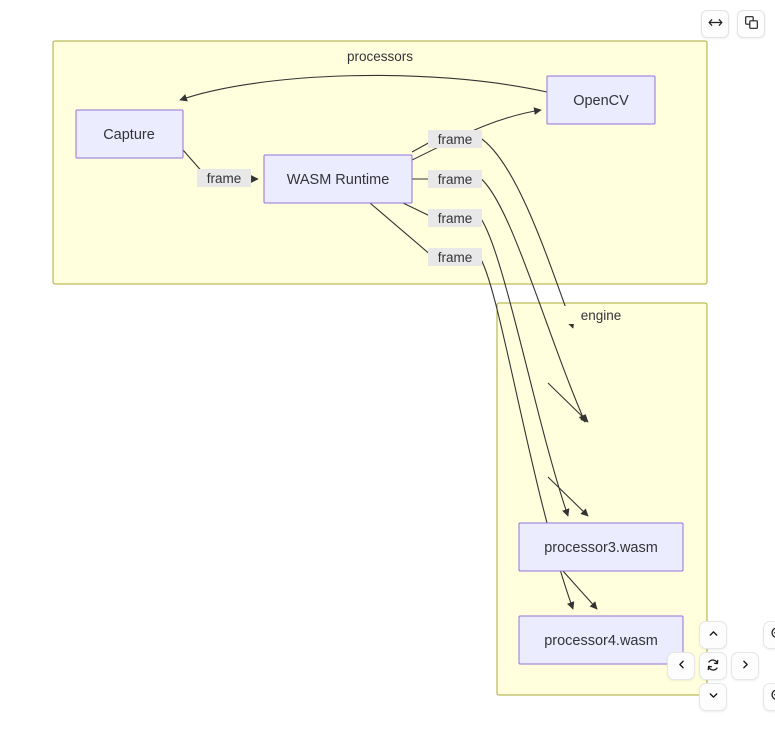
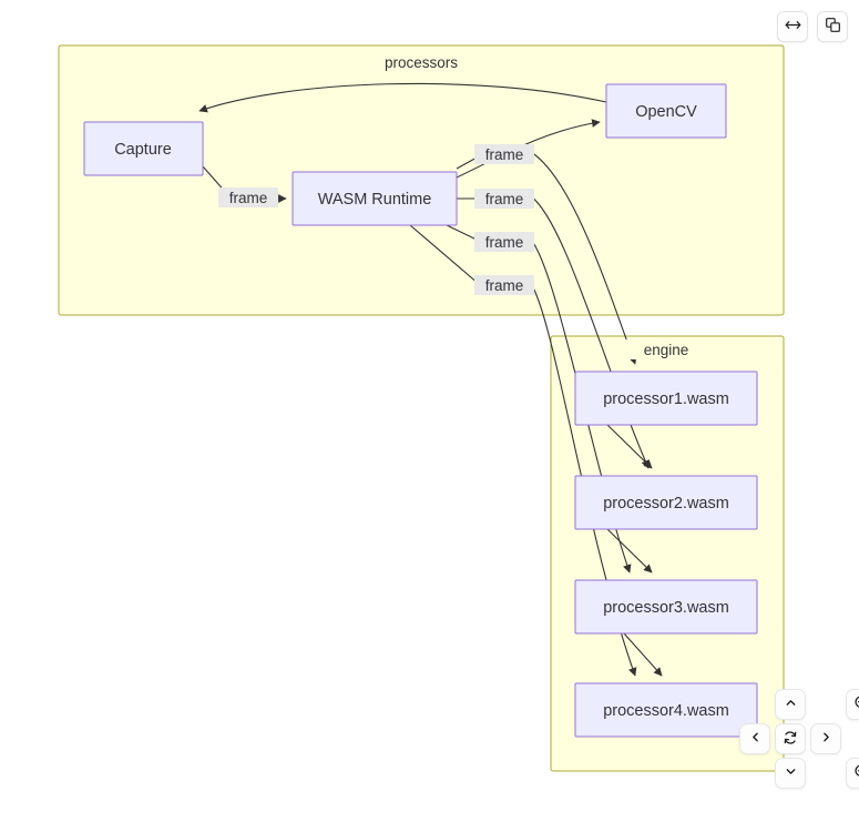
  processors
  Capture
  WASM Runtime
  OpenCV
+ processor1.wasm
+ processor2.wasm
  processor3.wasm
  processor4.wasm
  engine
  frame
  frame
  frame
  frame
  frame
